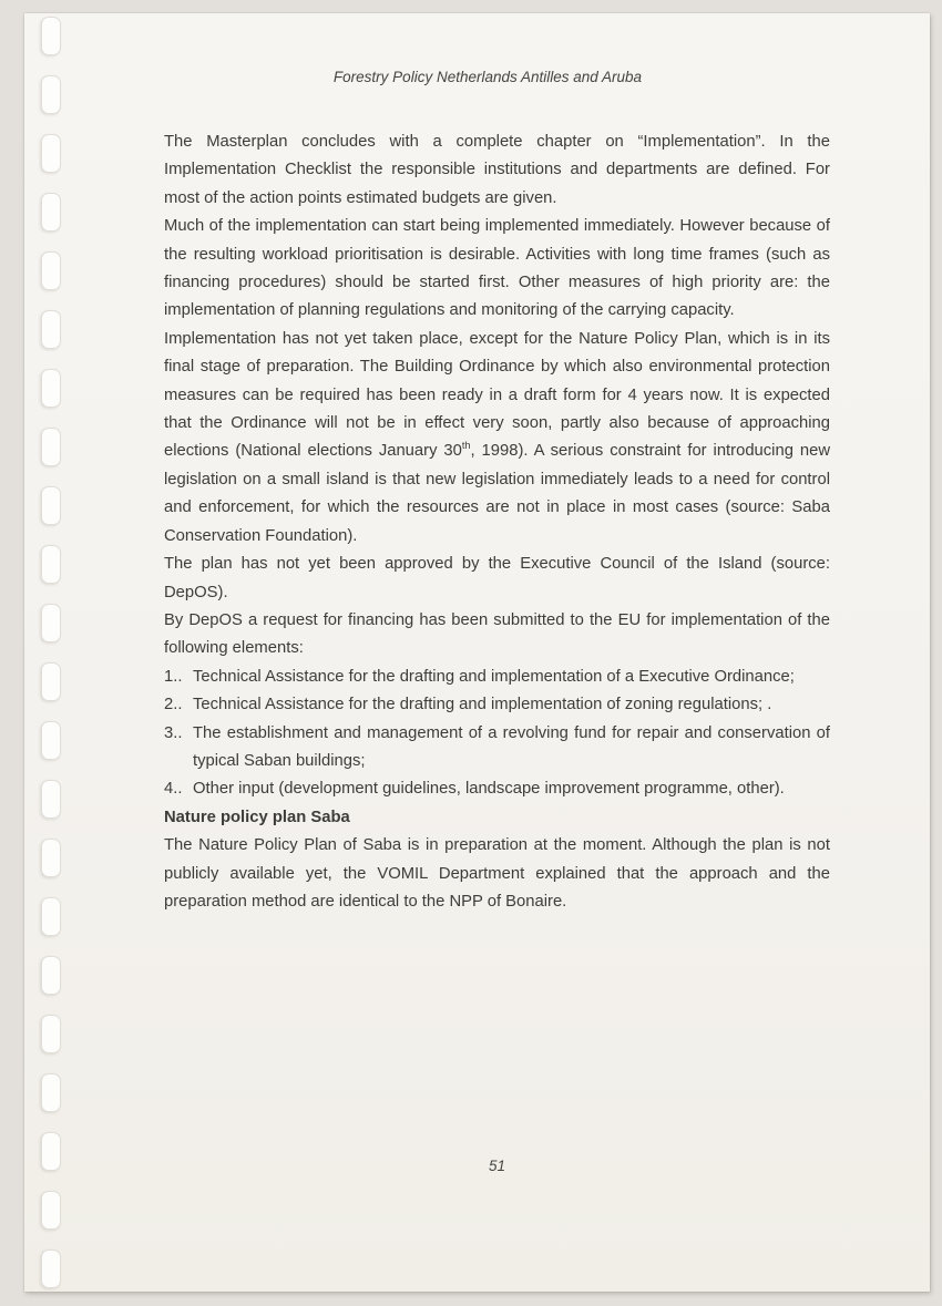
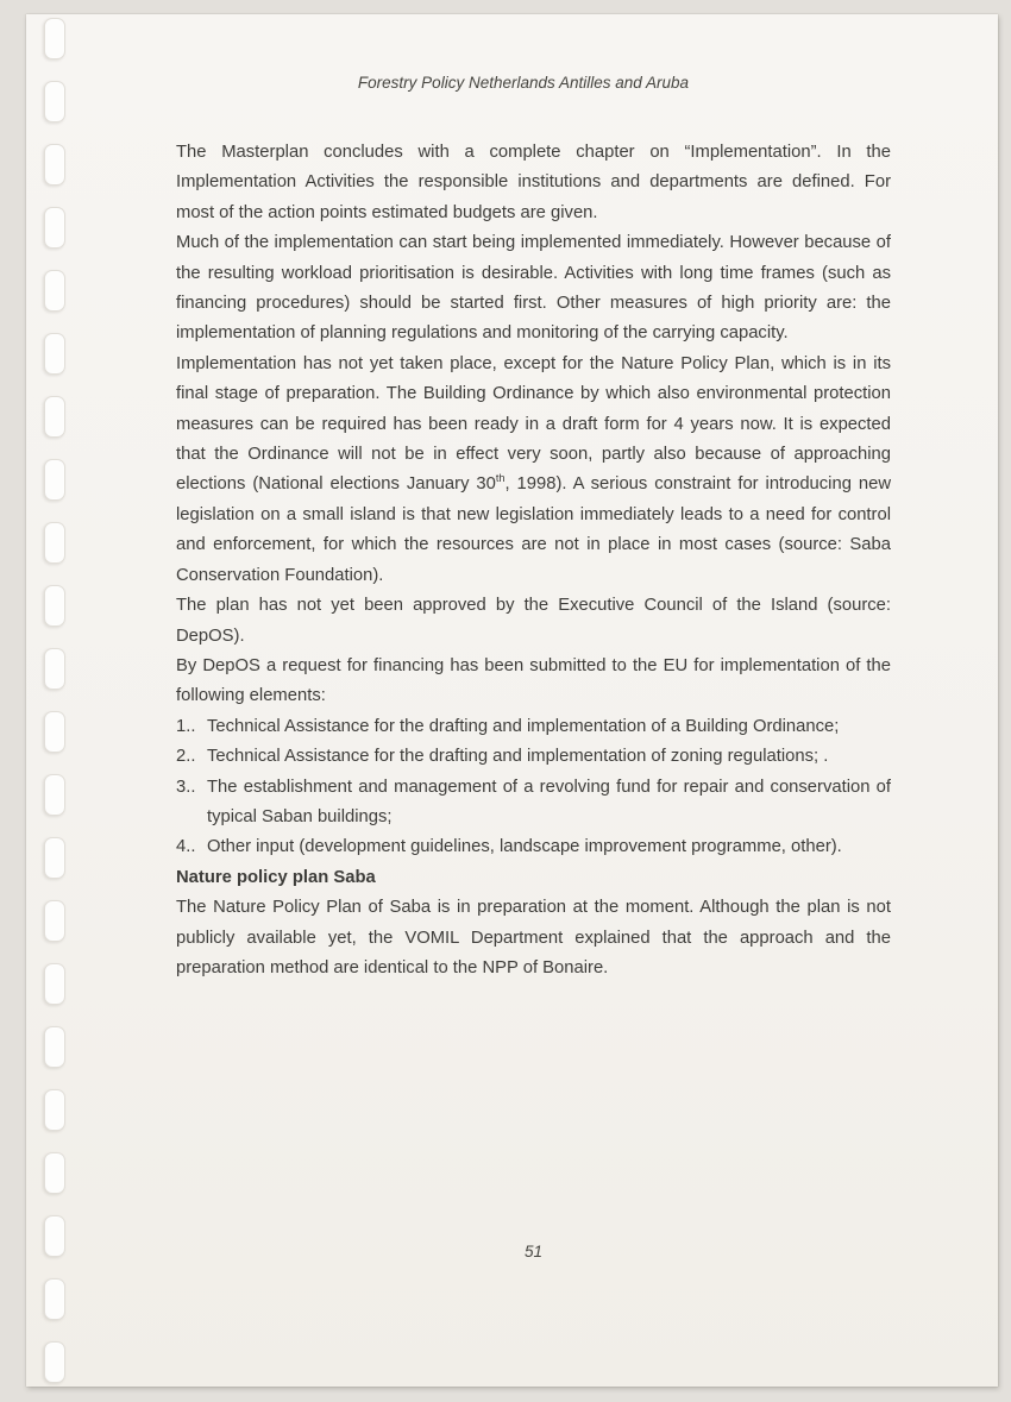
  Forestry Policy Netherlands Antilles and Aruba
- The Masterplan concludes with a complete chapter on “Implementation”. In the Implementation Checklist the responsible institutions and departments are defined. For most of the action points estimated budgets are given.
+ The Masterplan concludes with a complete chapter on “Implementation”. In the Implementation Activities the responsible institutions and departments are defined. For most of the action points estimated budgets are given.
  Much of the implementation can start being implemented immediately. However because of the resulting workload prioritisation is desirable. Activities with long time frames (such as financing procedures) should be started first. Other measures of high priority are: the implementation of planning regulations and monitoring of the carrying capacity.
  Implementation has not yet taken place, except for the Nature Policy Plan, which is in its final stage of preparation. The Building Ordinance by which also environmental protection measures can be required has been ready in a draft form for 4 years now. It is expected that the Ordinance will not be in effect very soon, partly also because of approaching elections (National elections January 30th, 1998). A serious constraint for introducing new legislation on a small island is that new legislation immediately leads to a need for control and enforcement, for which the resources are not in place in most cases (source: Saba Conservation Foundation).
  The plan has not yet been approved by the Executive Council of the Island (source: DepOS).
  By DepOS a request for financing has been submitted to the EU for implementation of the following elements:
- 1.. Technical Assistance for the drafting and implementation of a Executive Ordinance;
+ 1.. Technical Assistance for the drafting and implementation of a Building Ordinance;
  2.. Technical Assistance for the drafting and implementation of zoning regulations; .
  3.. The establishment and management of a revolving fund for repair and conservation of typical Saban buildings;
  4.. Other input (development guidelines, landscape improvement programme, other).
  Nature policy plan Saba
  The Nature Policy Plan of Saba is in preparation at the moment. Although the plan is not publicly available yet, the VOMIL Department explained that the approach and the preparation method are identical to the NPP of Bonaire.
  51
